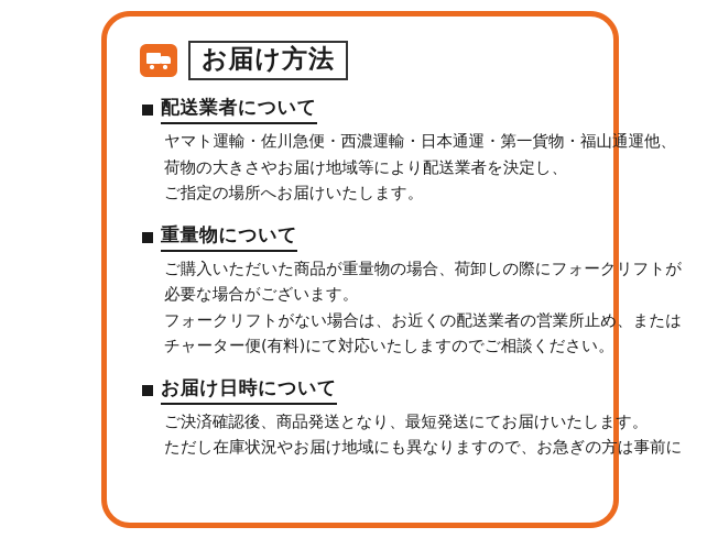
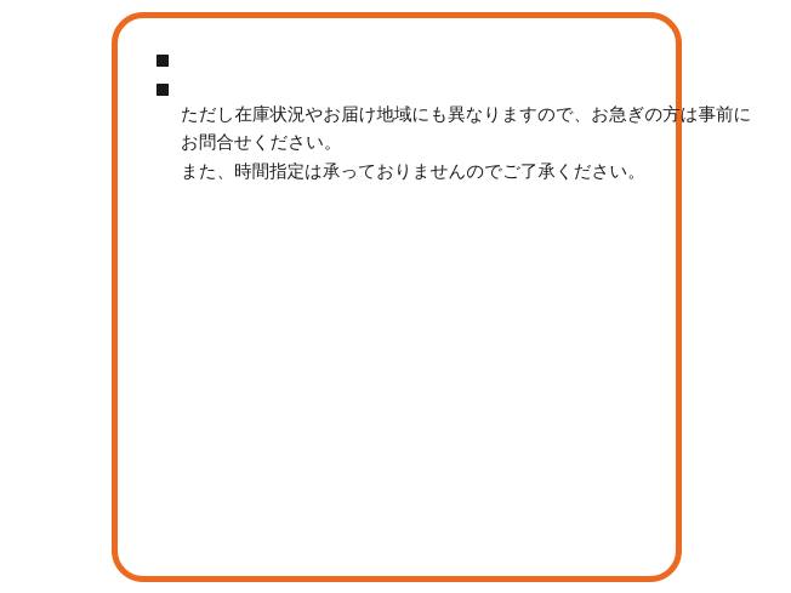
- お届け方法
- 配送業者について
- ヤマト運輸・佐川急便・西濃運輸・日本通運・第一貨物・福山通運他、
- 荷物の大きさやお届け地域等により配送業者を決定し、
- ご指定の場所へお届けいたします。
- 重量物について
- ご購入いただいた商品が重量物の場合、荷卸しの際にフォークリフトが
- 必要な場合がございます。
- フォークリフトがない場合は、お近くの配送業者の営業所止め、または
- チャーター便(有料)にて対応いたしますのでご相談ください。
- お届け日時について
- ご決済確認後、商品発送となり、最短発送にてお届けいたします。
  ただし在庫状況やお届け地域にも異なりますので、お急ぎの方は事前に
+ お問合せください。
+ また、時間指定は承っておりませんのでご了承ください。
